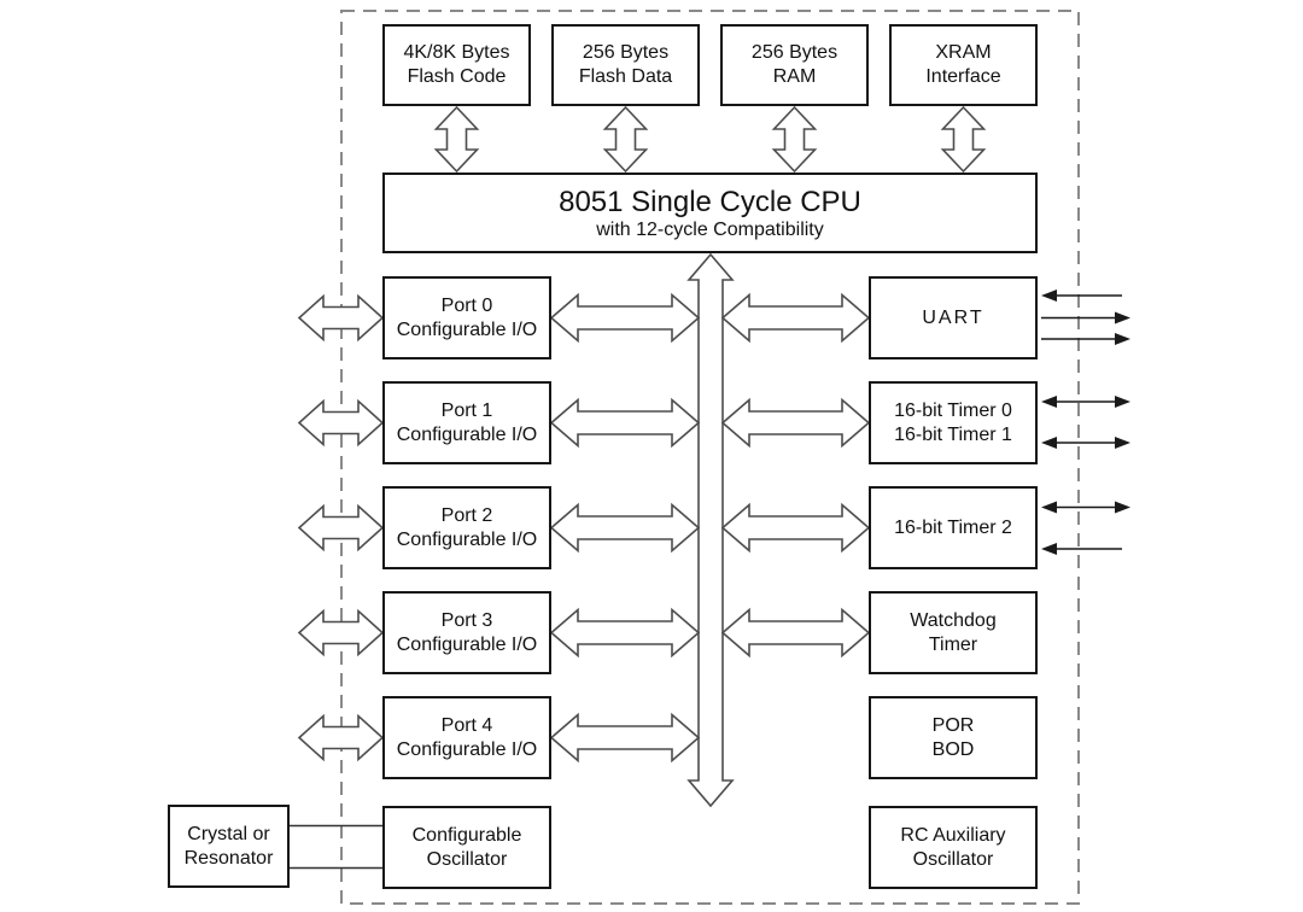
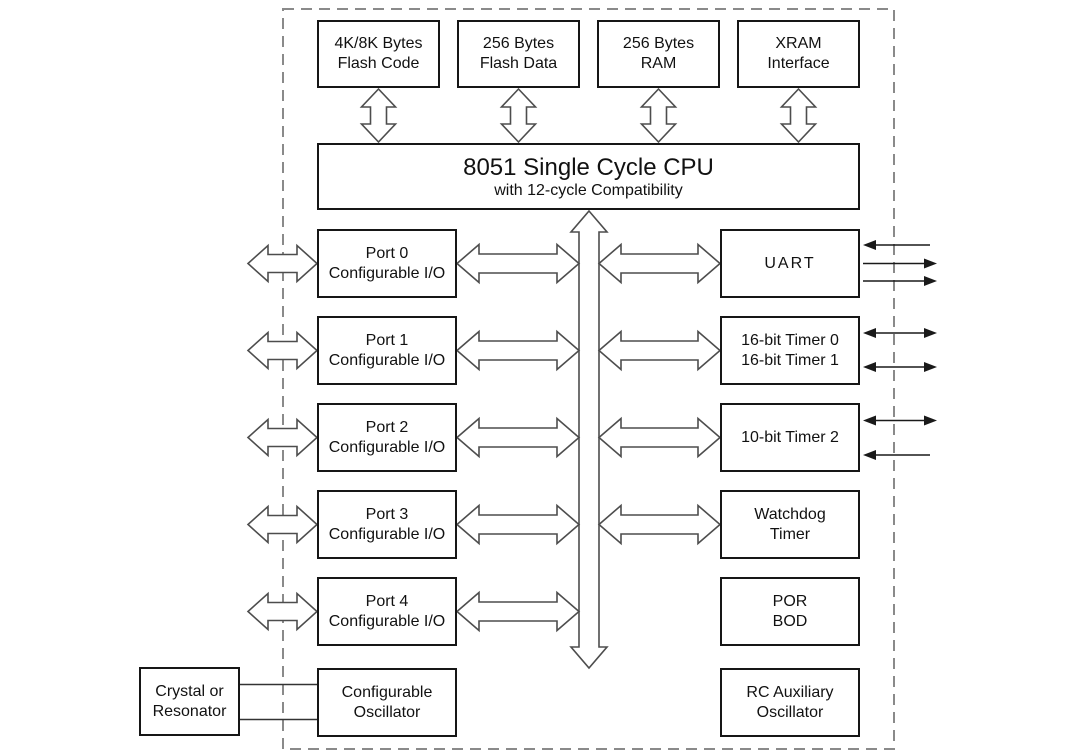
  4K/8K Bytes
  Flash Code
  256 Bytes
  Flash Data
  256 Bytes
  RAM
  XRAM
  Interface
  8051 Single Cycle CPU
  with 12-cycle Compatibility
  Port 0
  Configurable I/O
  Port 1
  Configurable I/O
  Port 2
  Configurable I/O
  Port 3
  Configurable I/O
  Port 4
  Configurable I/O
  UART
  16-bit Timer 0
  16-bit Timer 1
- 16-bit Timer 2
+ 10-bit Timer 2
  Watchdog
  Timer
  POR
  BOD
  RC Auxiliary
  Oscillator
  Crystal or
  Resonator
  Configurable
  Oscillator
